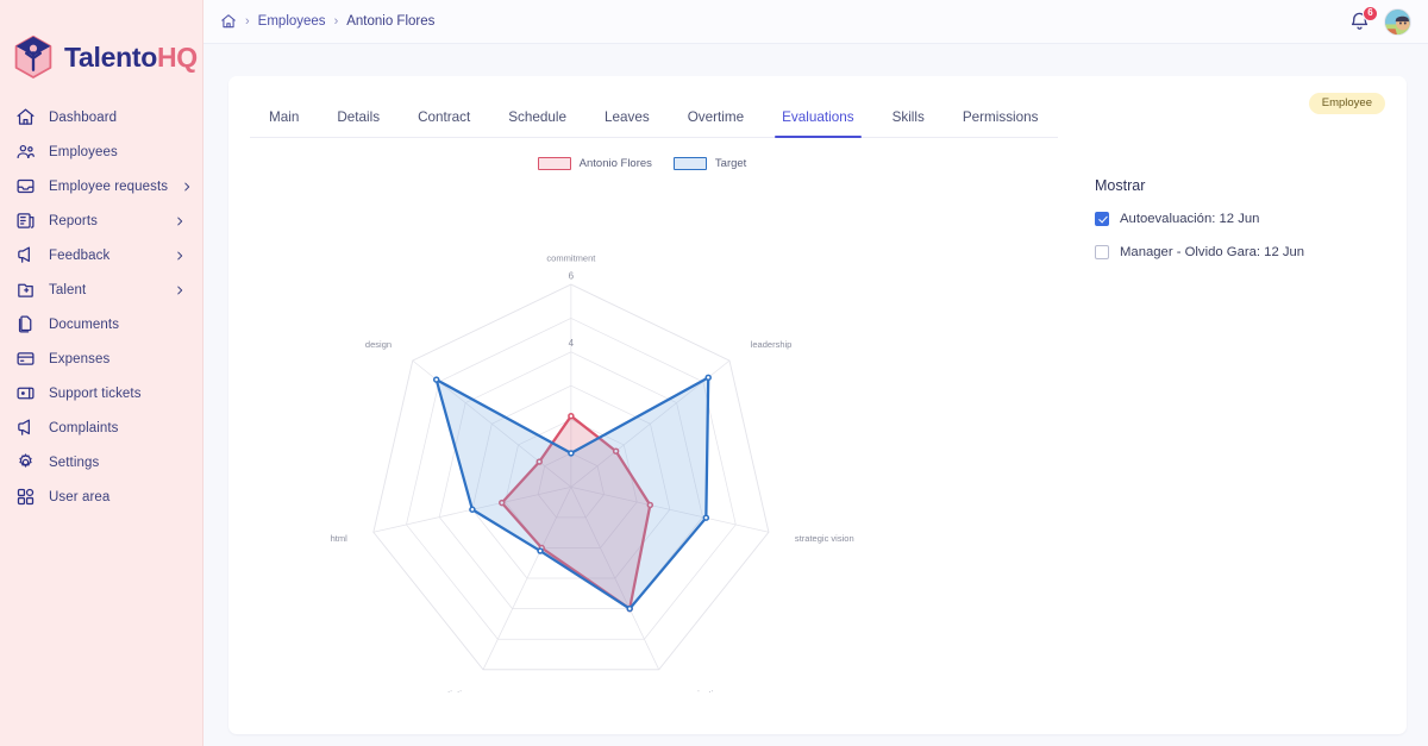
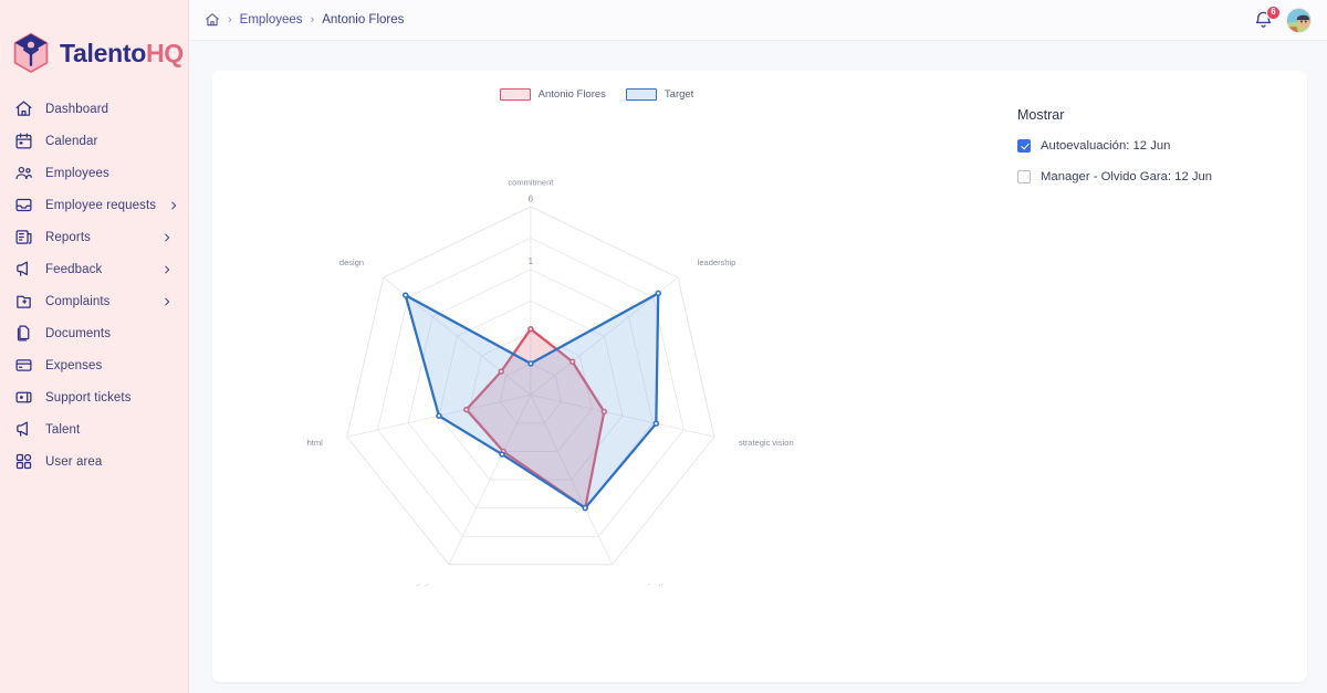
  TalentoHQ
  Dashboard
+ Calendar
  Employees
  Employee requests
  Reports
  Feedback
- Talent
+ Complaints
  Documents
  Expenses
  Support tickets
- Complaints
+ Talent
- Settings
  User area
  ›
  Employees
  ›
  Antonio Flores
  6
- Main
- Details
- Contract
- Schedule
- Leaves
- Overtime
- Evaluations
- Skills
- Permissions
- Employee
  Antonio Flores
  Target
- 4
+ 1
  6
  commitment
  leadership
  strategic vision
  html
  design
  Mostrar
  Autoevaluación: 12 Jun
  Manager - Olvido Gara: 12 Jun
